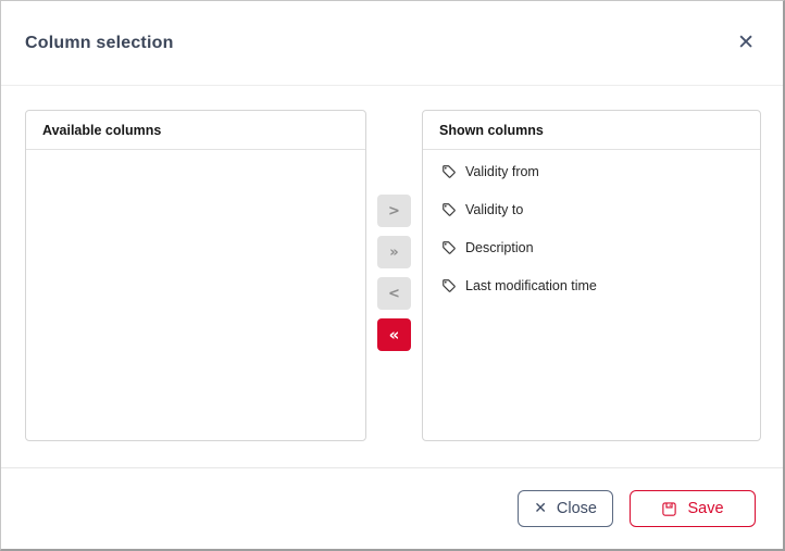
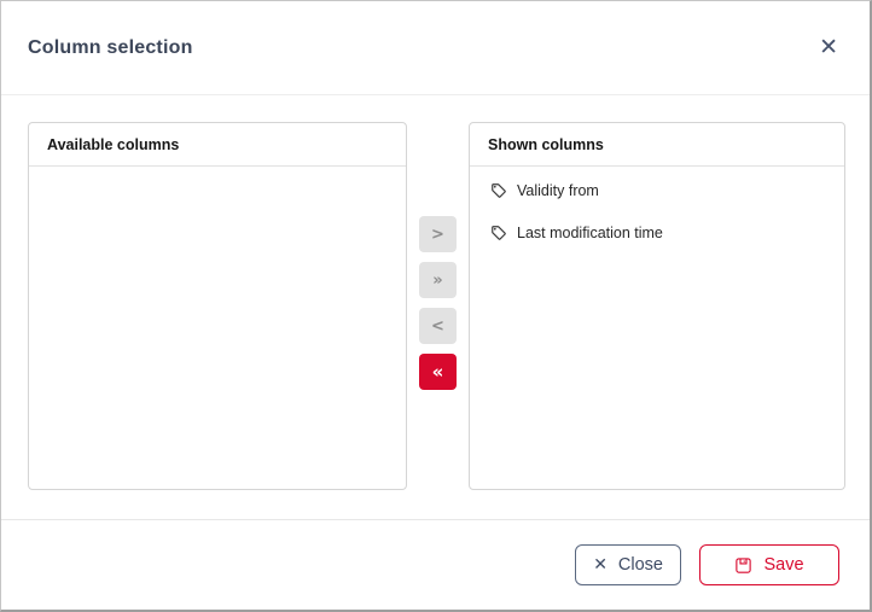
  Column selection
  ✕
  Available columns
  >
  »
  <
  «
  Shown columns
  Validity from
- Validity to
- Description
  Last modification time
  ✕
  Close
  Save
